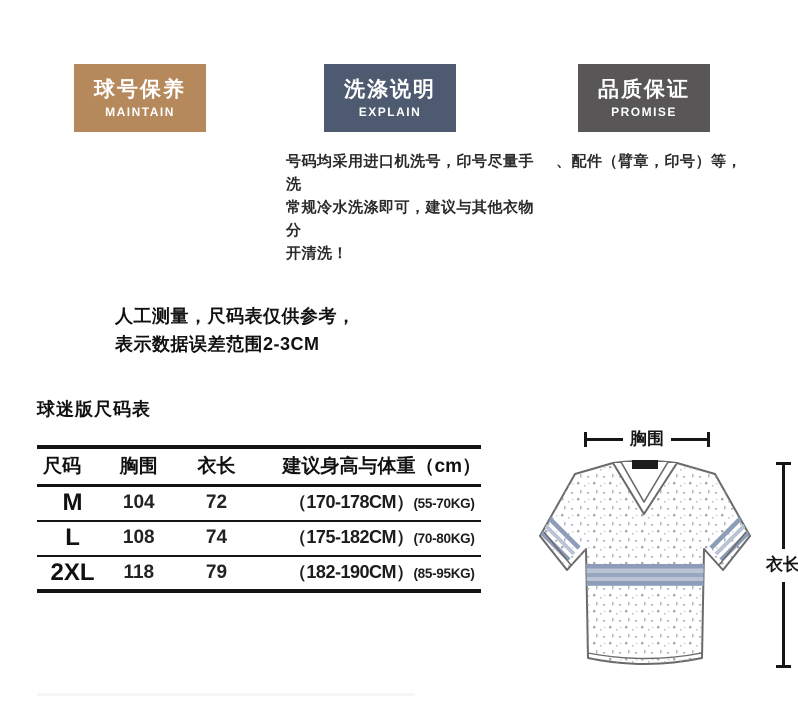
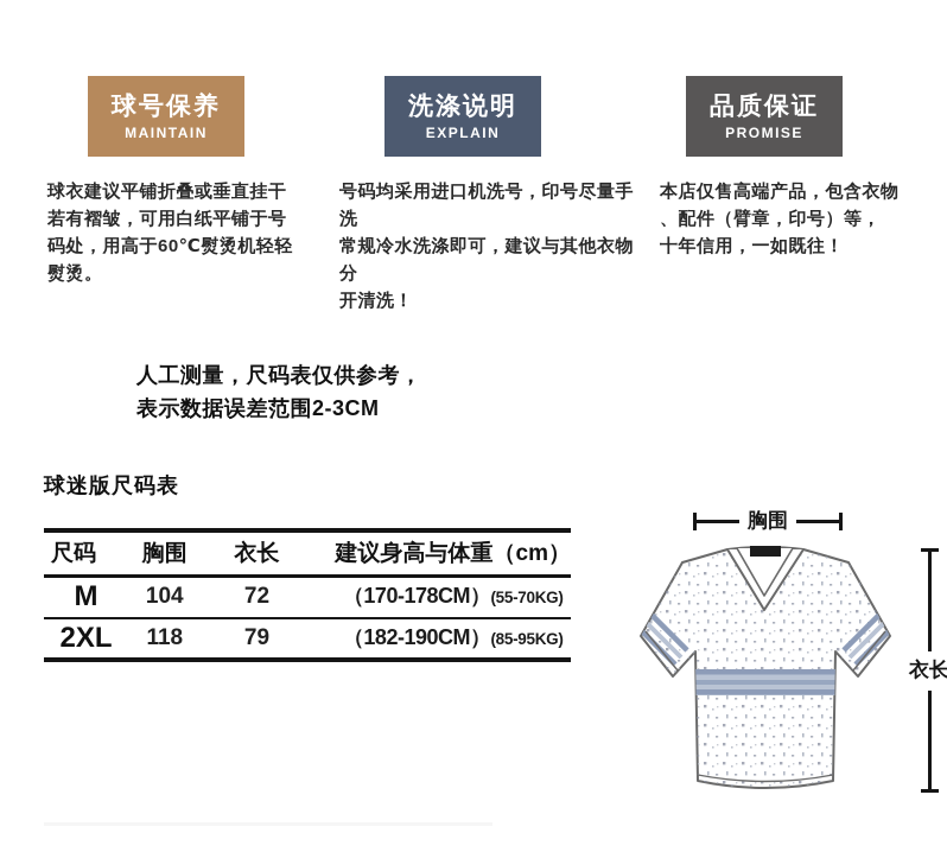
  球号保养
  MAINTAIN
  洗涤说明
  EXPLAIN
  品质保证
  PROMISE
+ 球衣建议平铺折叠或垂直挂干
+ 若有褶皱，可用白纸平铺于号
+ 码处，用高于60℃熨烫机轻轻
+ 熨烫。
  号码均采用进口机洗号，印号尽量手洗
  常规冷水洗涤即可，建议与其他衣物分
  开清洗！
+ 本店仅售高端产品，包含衣物
  、配件（臂章，印号）等，
+ 十年信用，一如既往！
  人工测量，尺码表仅供参考，
  表示数据误差范围2-3CM
  球迷版尺码表
  尺码	胸围	衣长	建议身高与体重（cm）
  M	104	72	（170-178CM）(55-70KG)
- L	108	74	（175-182CM）(70-80KG)
  2XL	118	79	（182-190CM）(85-95KG)
  胸围
  衣长
